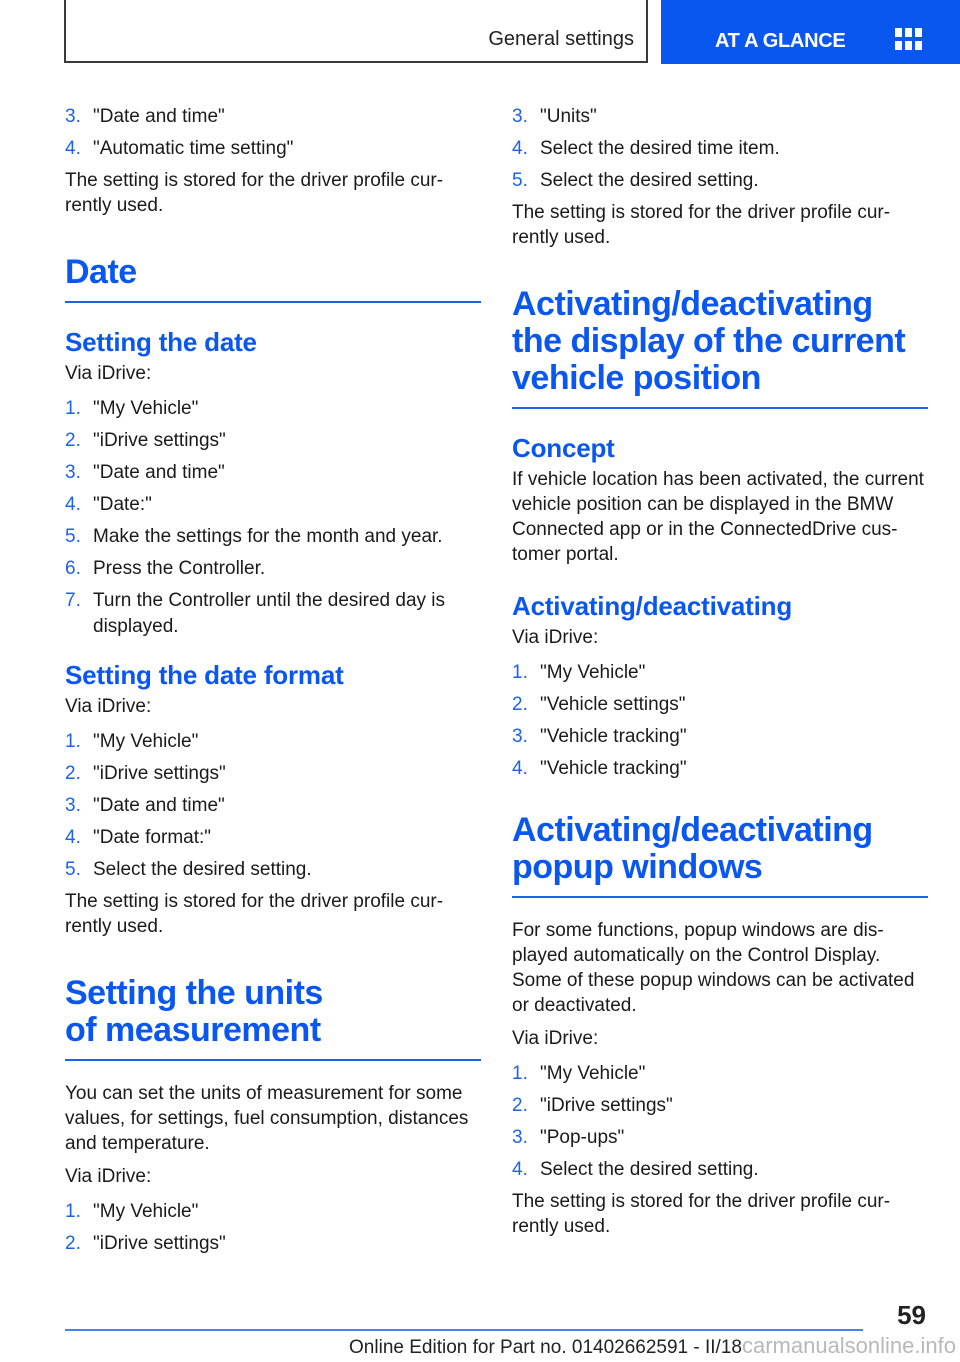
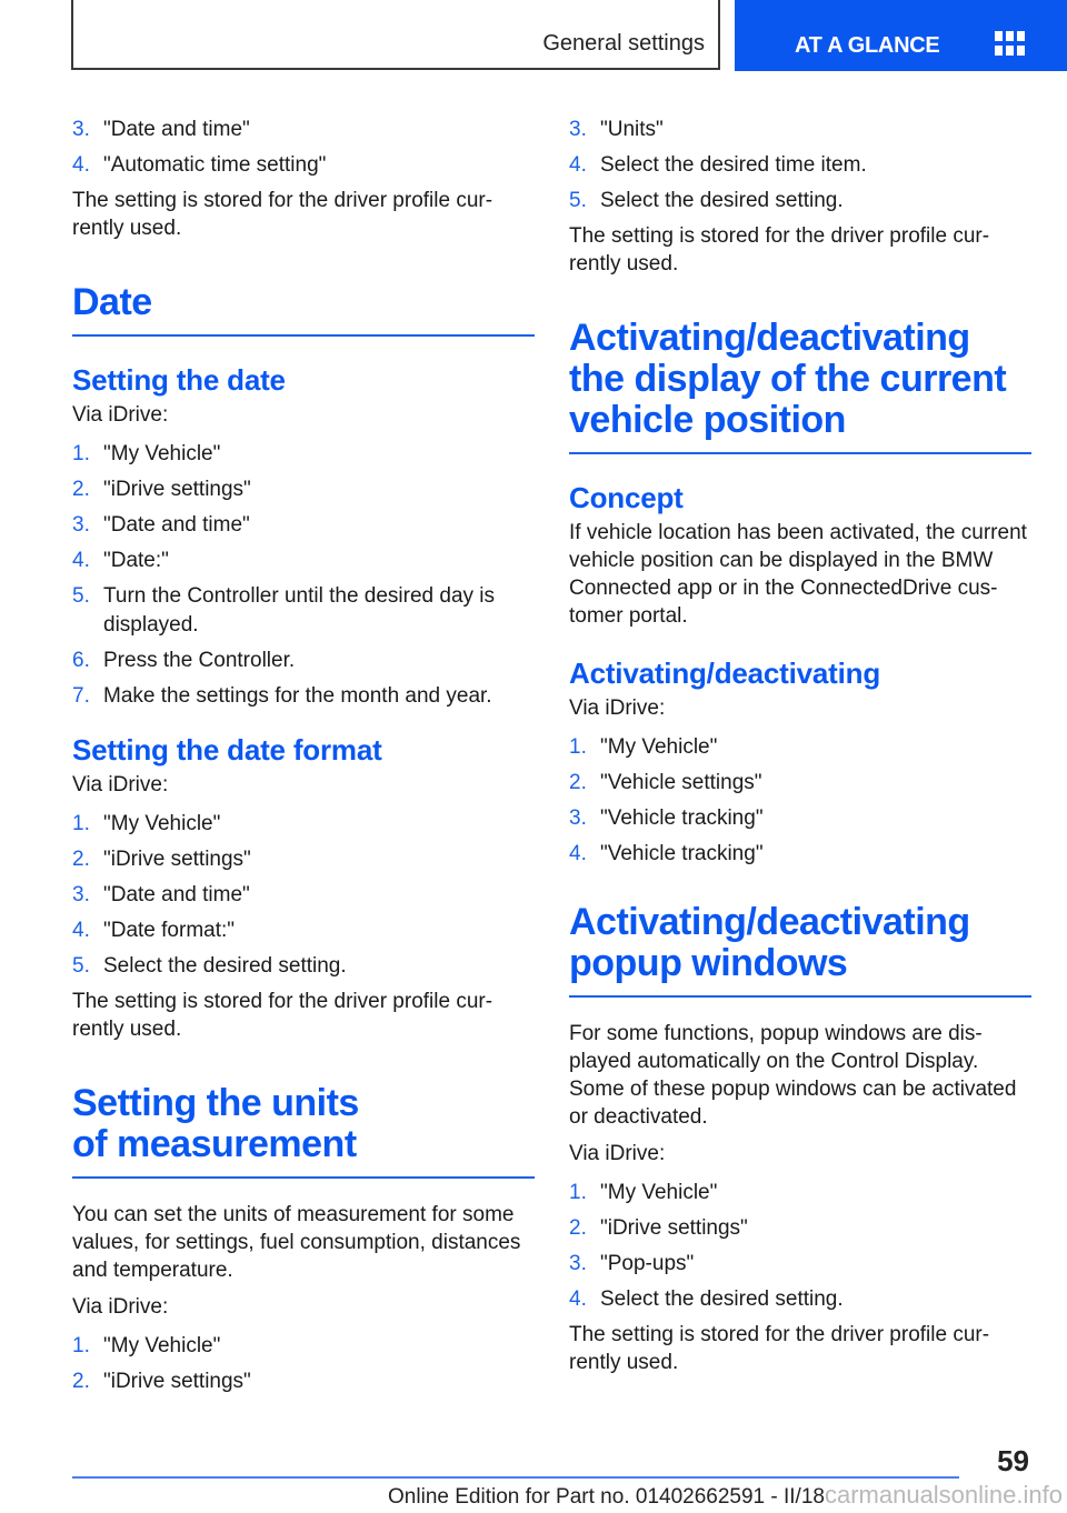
  General settings
  AT A GLANCE
  3.
  "Date and time"
  4.
  "Automatic time setting"
  The setting is stored for the driver profile cur-rently used.
  Date
  Setting the date
  Via iDrive:
  1.
  "My Vehicle"
  2.
  "iDrive settings"
  3.
  "Date and time"
  4.
  "Date:"
  5.
- Make the settings for the month and year.
+ Turn the Controller until the desired day is displayed.
  6.
  Press the Controller.
  7.
- Turn the Controller until the desired day is displayed.
+ Make the settings for the month and year.
  Setting the date format
  Via iDrive:
  1.
  "My Vehicle"
  2.
  "iDrive settings"
  3.
  "Date and time"
  4.
  "Date format:"
  5.
  Select the desired setting.
  The setting is stored for the driver profile cur-rently used.
  Setting the units of measurement
  You can set the units of measurement for some values, for settings, fuel consumption, distances and temperature.
  Via iDrive:
  1.
  "My Vehicle"
  2.
  "iDrive settings"
  3.
  "Units"
  4.
  Select the desired time item.
  5.
  Select the desired setting.
  The setting is stored for the driver profile cur-rently used.
  Activating/deactivating the display of the current vehicle position
  Concept
  If vehicle location has been activated, the current vehicle position can be displayed in the BMW Connected app or in the ConnectedDrive cus-tomer portal.
  Activating/deactivating
  Via iDrive:
  1.
  "My Vehicle"
  2.
  "Vehicle settings"
  3.
  "Vehicle tracking"
  4.
  "Vehicle tracking"
  Activating/deactivating popup windows
  For some functions, popup windows are dis-played automatically on the Control Display. Some of these popup windows can be activated or deactivated.
  Via iDrive:
  1.
  "My Vehicle"
  2.
  "iDrive settings"
  3.
  "Pop-ups"
  4.
  Select the desired setting.
  The setting is stored for the driver profile cur-rently used.
  59
  Online Edition for Part no. 01402662591 - II/18carmanualsonline.info
